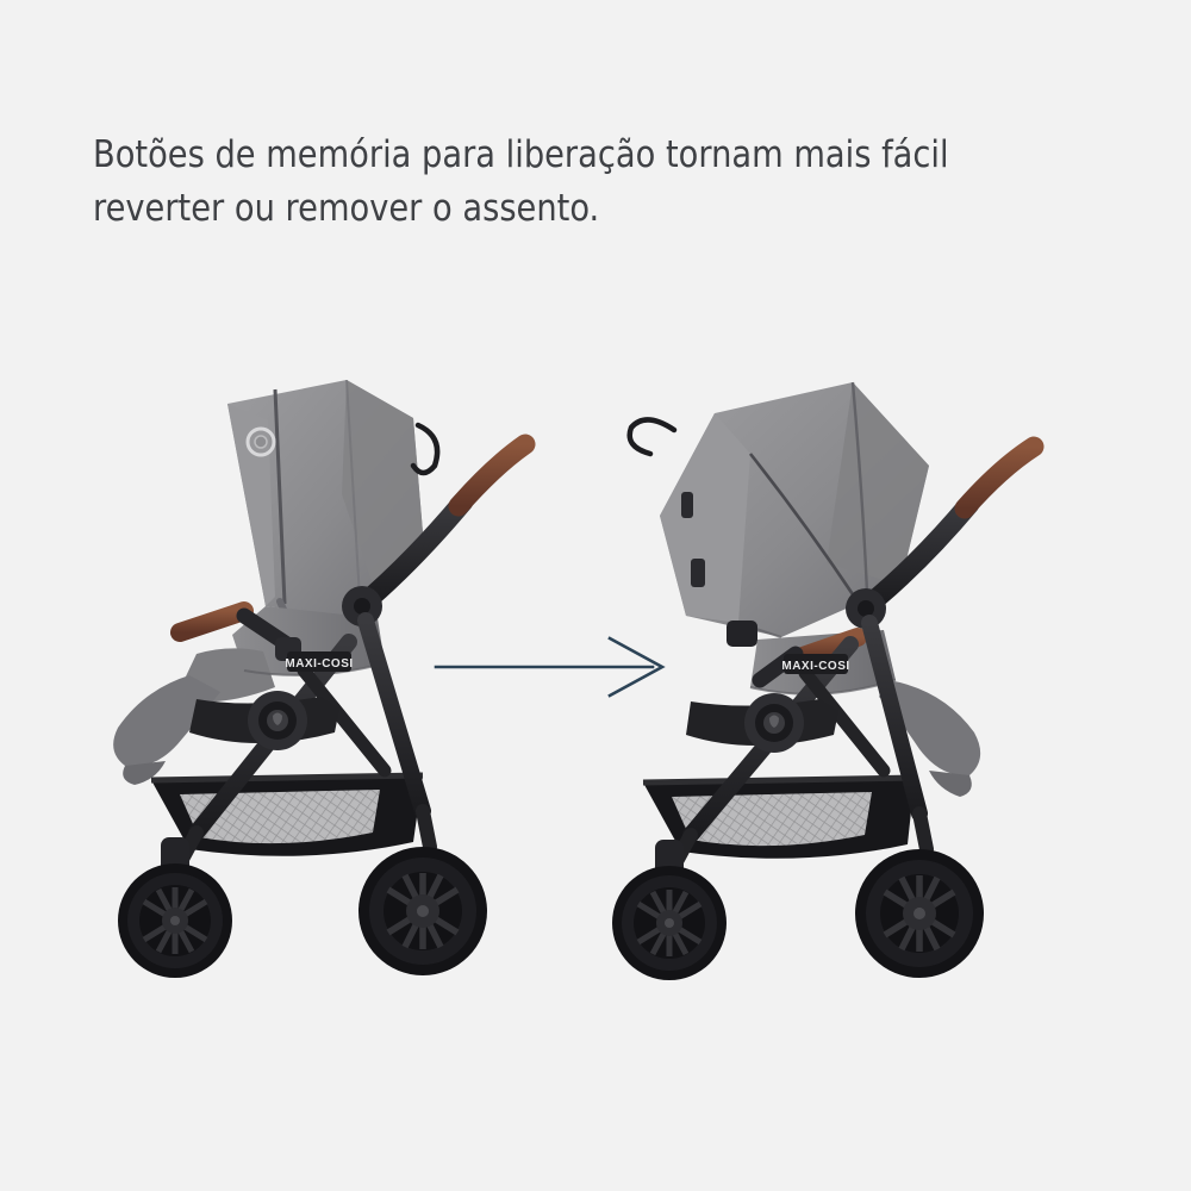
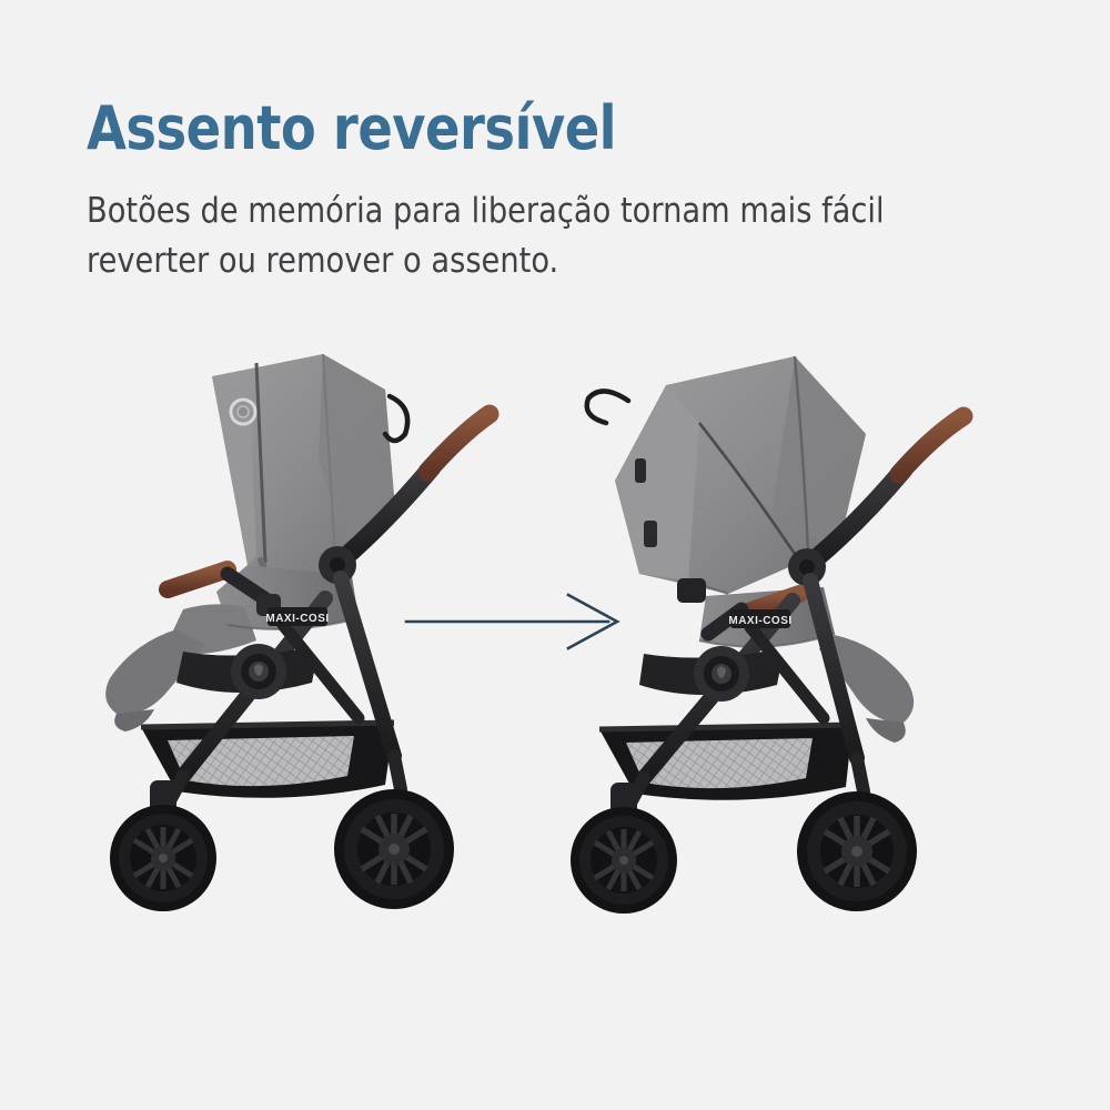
+ Assento reversível
  Botões de memória para liberação tornam mais fácil reverter ou remover o assento.
  MAXI-COSI
  MAXI-COSI
